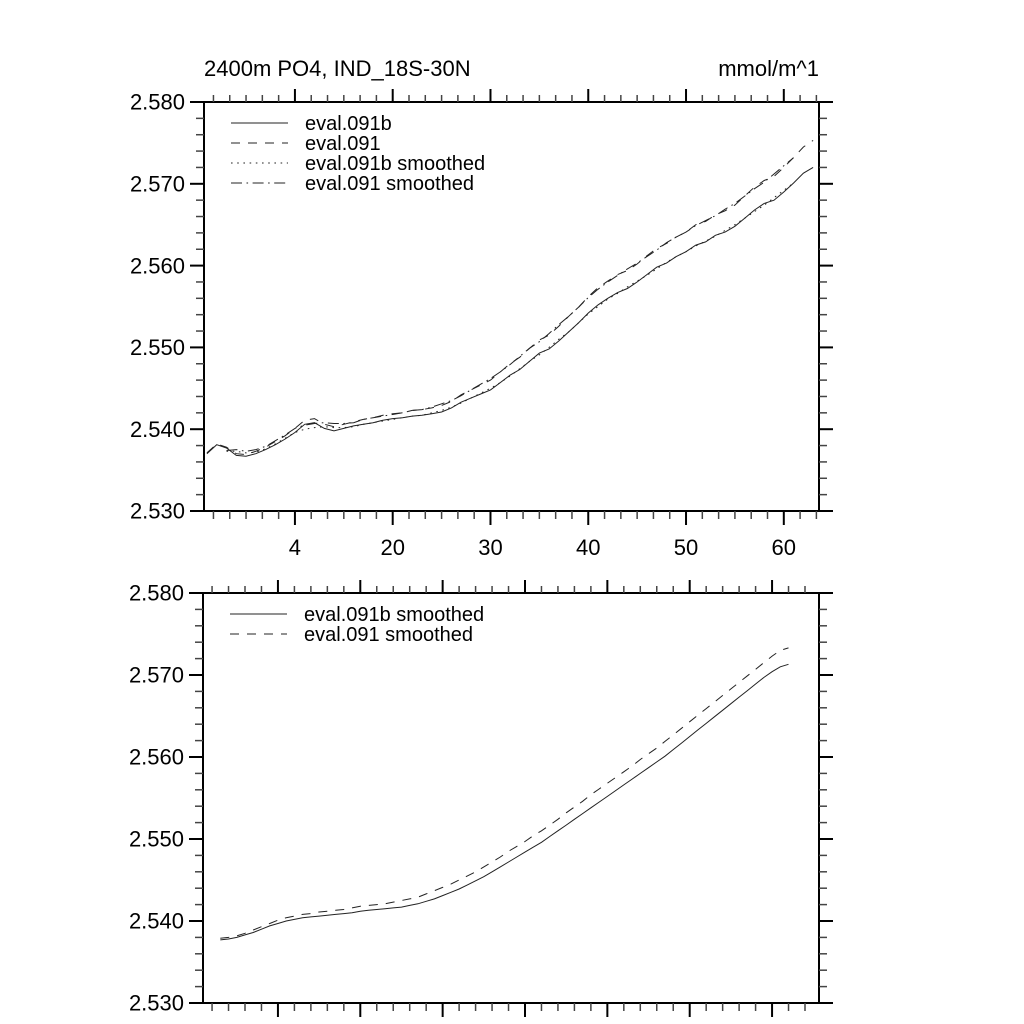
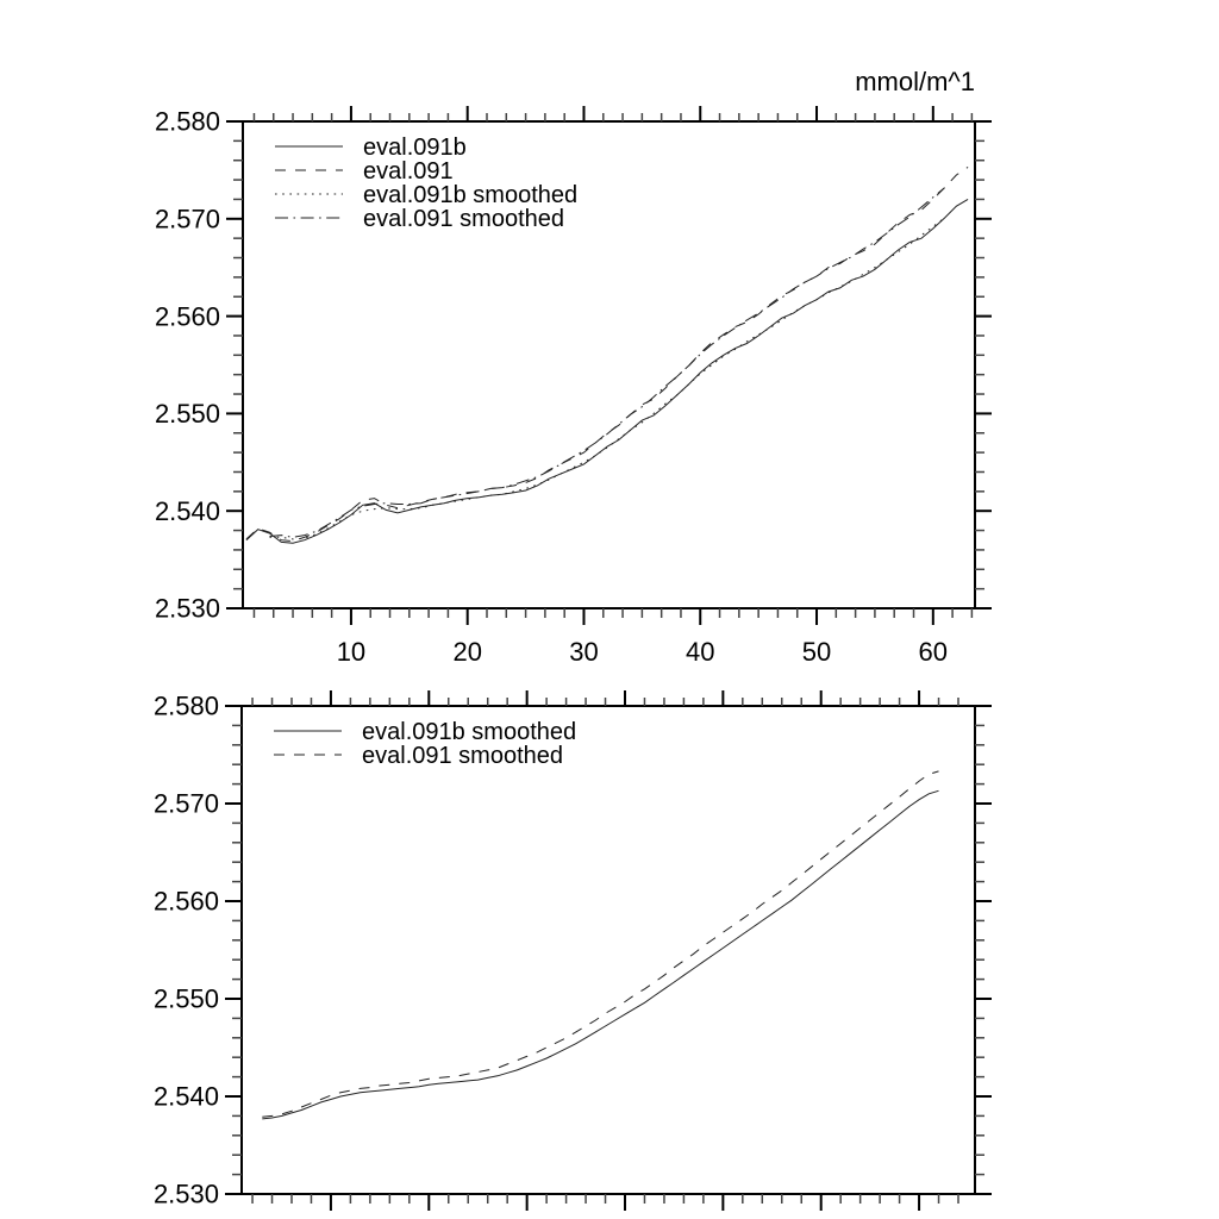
- 2400m PO4, IND_18S-30N
  mmol/m^1
  2.530
  2.540
  2.550
  2.560
  2.570
  2.580
- 4
+ 10
  20
  30
  40
  50
  60
  eval.091b
  eval.091
  eval.091b smoothed
  eval.091 smoothed
  2.530
  2.540
  2.550
  2.560
  2.570
  2.580
  eval.091b smoothed
  eval.091 smoothed
